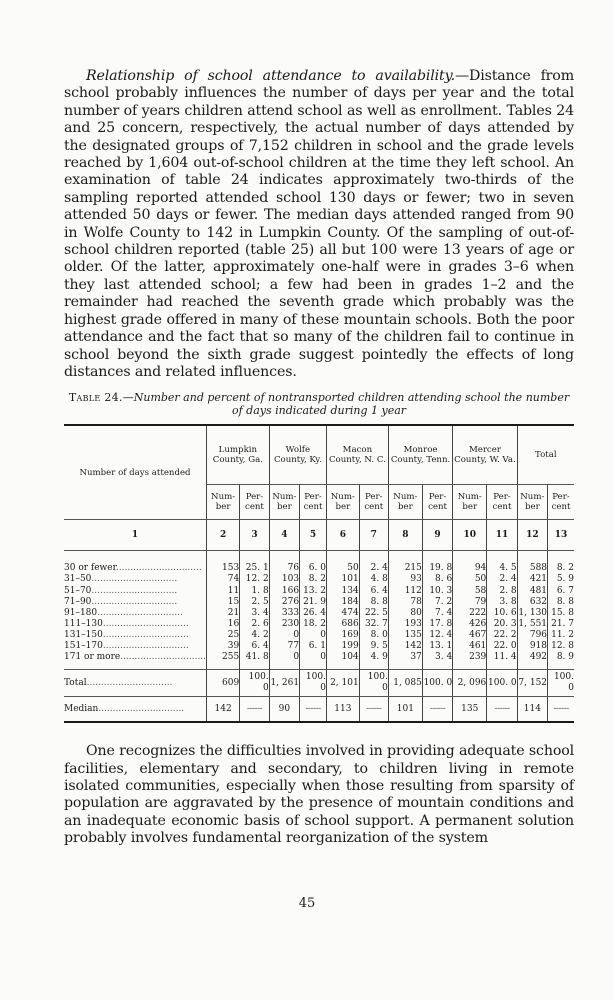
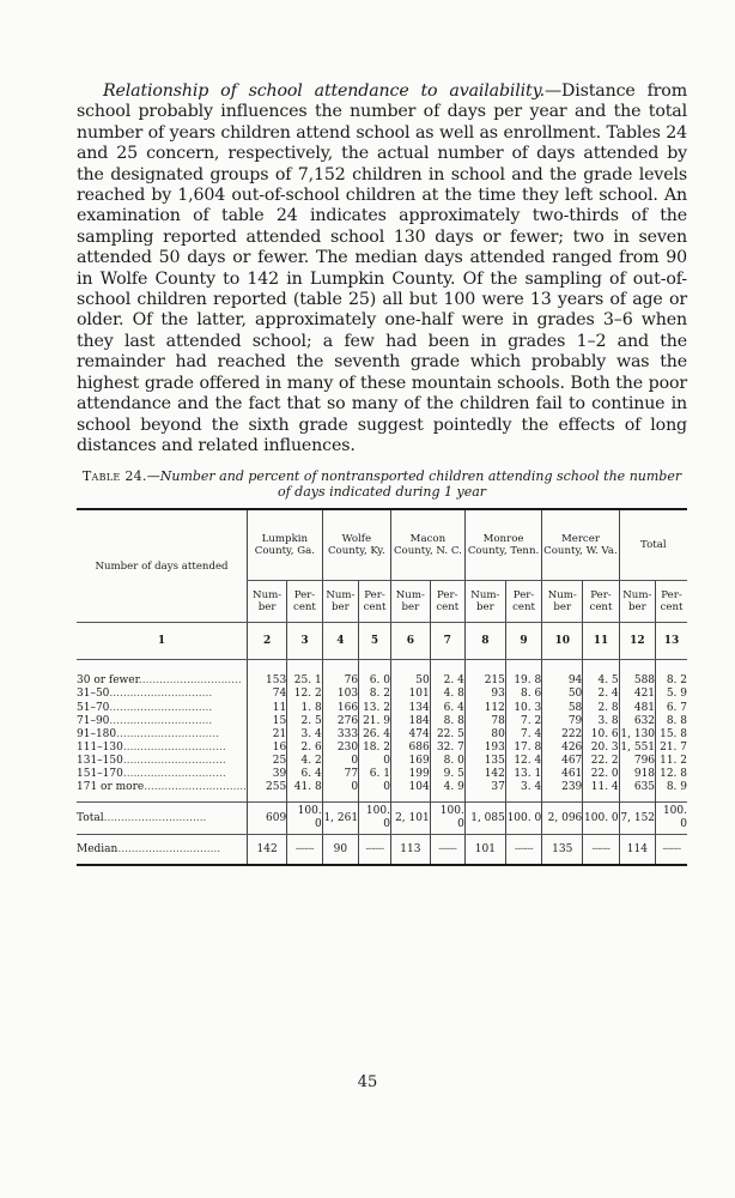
  Relationship of school attendance to availability.—Distance from school probably influences the number of days per year and the total number of years children attend school as well as enrollment. Tables 24 and 25 concern, respectively, the actual number of days attended by the designated groups of 7,152 children in school and the grade levels reached by 1,604 out-of-school children at the time they left school. An examination of table 24 indicates approximately two-thirds of the sampling reported attended school 130 days or fewer; two in seven attended 50 days or fewer. The median days attended ranged from 90 in Wolfe County to 142 in Lumpkin County. Of the sampling of out-of-school children reported (table 25) all but 100 were 13 years of age or older. Of the latter, approximately one-half were in grades 3–6 when they last attended school; a few had been in grades 1–2 and the remainder had reached the seventh grade which probably was the highest grade offered in many of these mountain schools. Both the poor attendance and the fact that so many of the children fail to continue in school beyond the sixth grade suggest pointedly the effects of long distances and related influences.
  Table 24.—Number and percent of nontransported children attending school the number of days indicated during 1 year
  Number of days attended	Lumpkin County, Ga.	Wolfe County, Ky.	Macon County, N. C.	Monroe County, Tenn.	Mercer County, W. Va.	Total
  Num-ber	Per-cent	Num-ber	Per-cent	Num-ber	Per-cent	Num-ber	Per-cent	Num-ber	Per-cent	Num-ber	Per-cent
  1	2	3	4	5	6	7	8	9	10	11	12	13
  30 or fewer..............................	153	25. 1	76	6. 0	50	2. 4	215	19. 8	94	4. 5	588	8. 2
  31–50..............................	74	12. 2	103	8. 2	101	4. 8	93	8. 6	50	2. 4	421	5. 9
  51–70..............................	11	1. 8	166	13. 2	134	6. 4	112	10. 3	58	2. 8	481	6. 7
  71–90..............................	15	2. 5	276	21. 9	184	8. 8	78	7. 2	79	3. 8	632	8. 8
  91–180..............................	21	3. 4	333	26. 4	474	22. 5	80	7. 4	222	10. 6	1, 130	15. 8
  111–130..............................	16	2. 6	230	18. 2	686	32. 7	193	17. 8	426	20. 3	1, 551	21. 7
  131–150..............................	25	4. 2	0	0	169	8. 0	135	12. 4	467	22. 2	796	11. 2
  151–170..............................	39	6. 4	77	6. 1	199	9. 5	142	13. 1	461	22. 0	918	12. 8
- 171 or more..............................	255	41. 8	0	0	104	4. 9	37	3. 4	239	11. 4	492	8. 9
+ 171 or more..............................	255	41. 8	0	0	104	4. 9	37	3. 4	239	11. 4	635	8. 9
  Total..............................	609	100. 0	1, 261	100. 0	2, 101	100. 0	1, 085	100. 0	2, 096	100. 0	7, 152	100. 0
  Median..............................	142	------	90	------	113	------	101	------	135	------	114	------
- One recognizes the difficulties involved in providing adequate school facilities, elementary and secondary, to children living in remote isolated communities, especially when those resulting from sparsity of population are aggravated by the presence of mountain conditions and an inadequate economic basis of school support. A permanent solution probably involves fundamental reorganization of the system
  45
